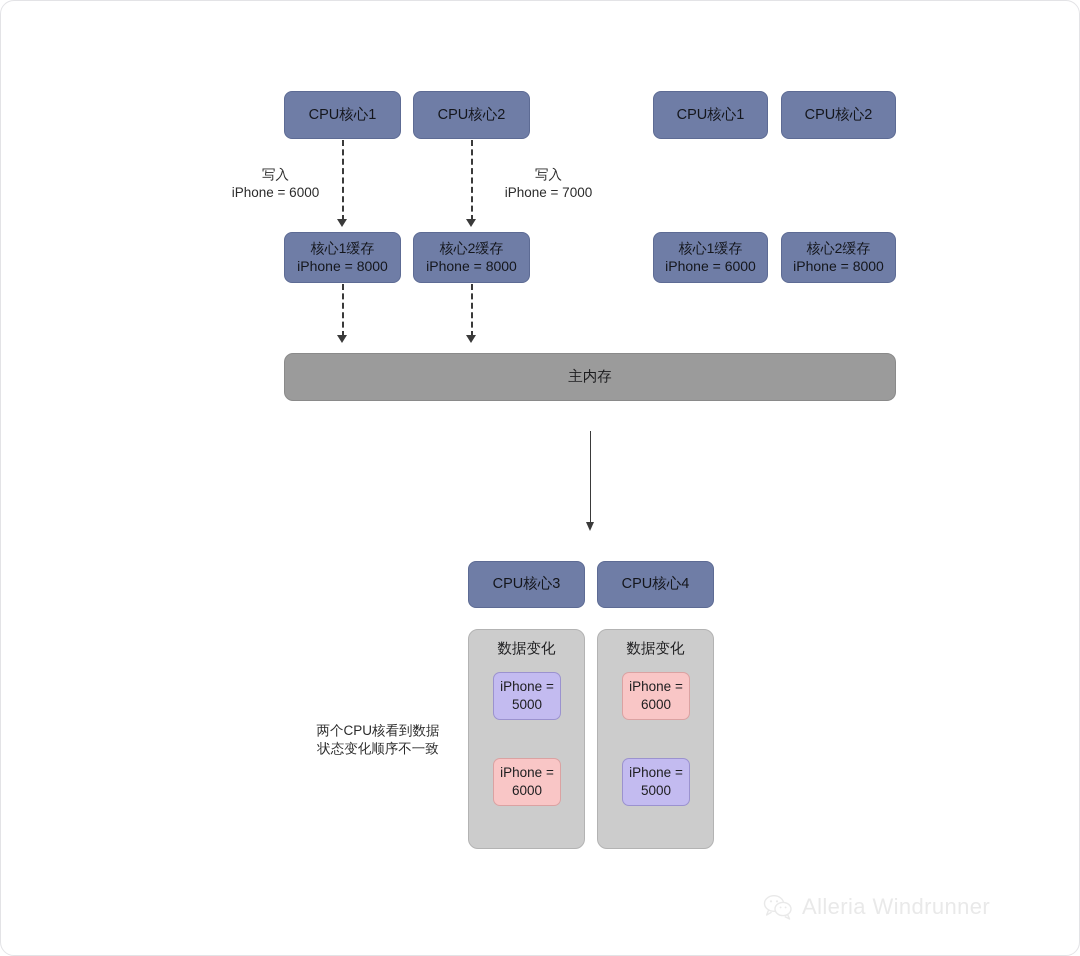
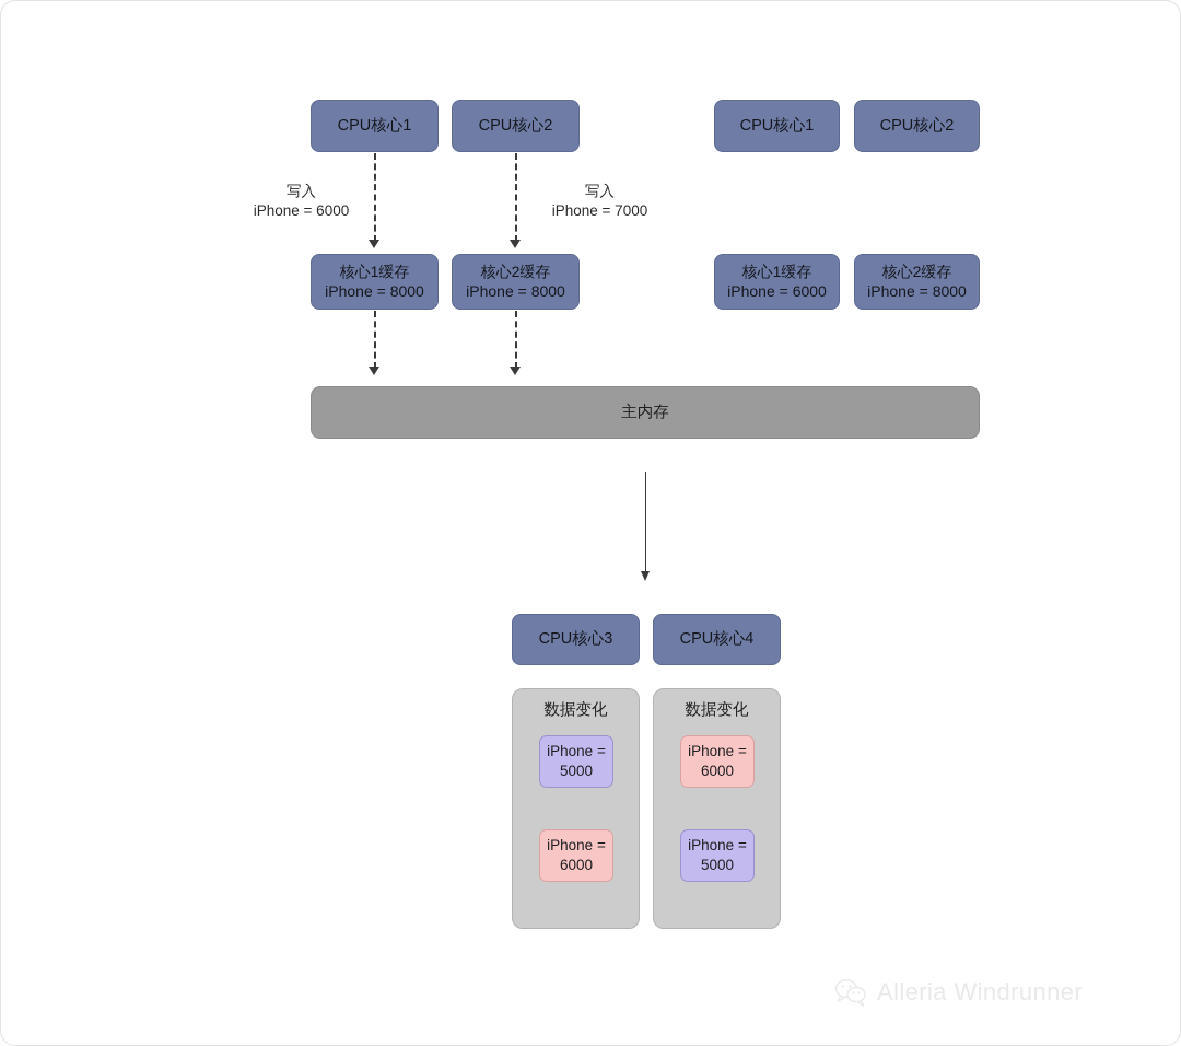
  CPU核心1
  CPU核心2
  写入
  iPhone = 6000
  写入
  iPhone = 7000
  核心1缓存
  iPhone = 8000
  核心2缓存
  iPhone = 8000
  CPU核心1
  CPU核心2
  核心1缓存
  iPhone = 6000
  核心2缓存
  iPhone = 8000
  主内存
  CPU核心3
  CPU核心4
  数据变化
  iPhone =
  5000
  iPhone =
  6000
  数据变化
  iPhone =
  6000
  iPhone =
  5000
- 两个CPU核看到数据
- 状态变化顺序不一致
